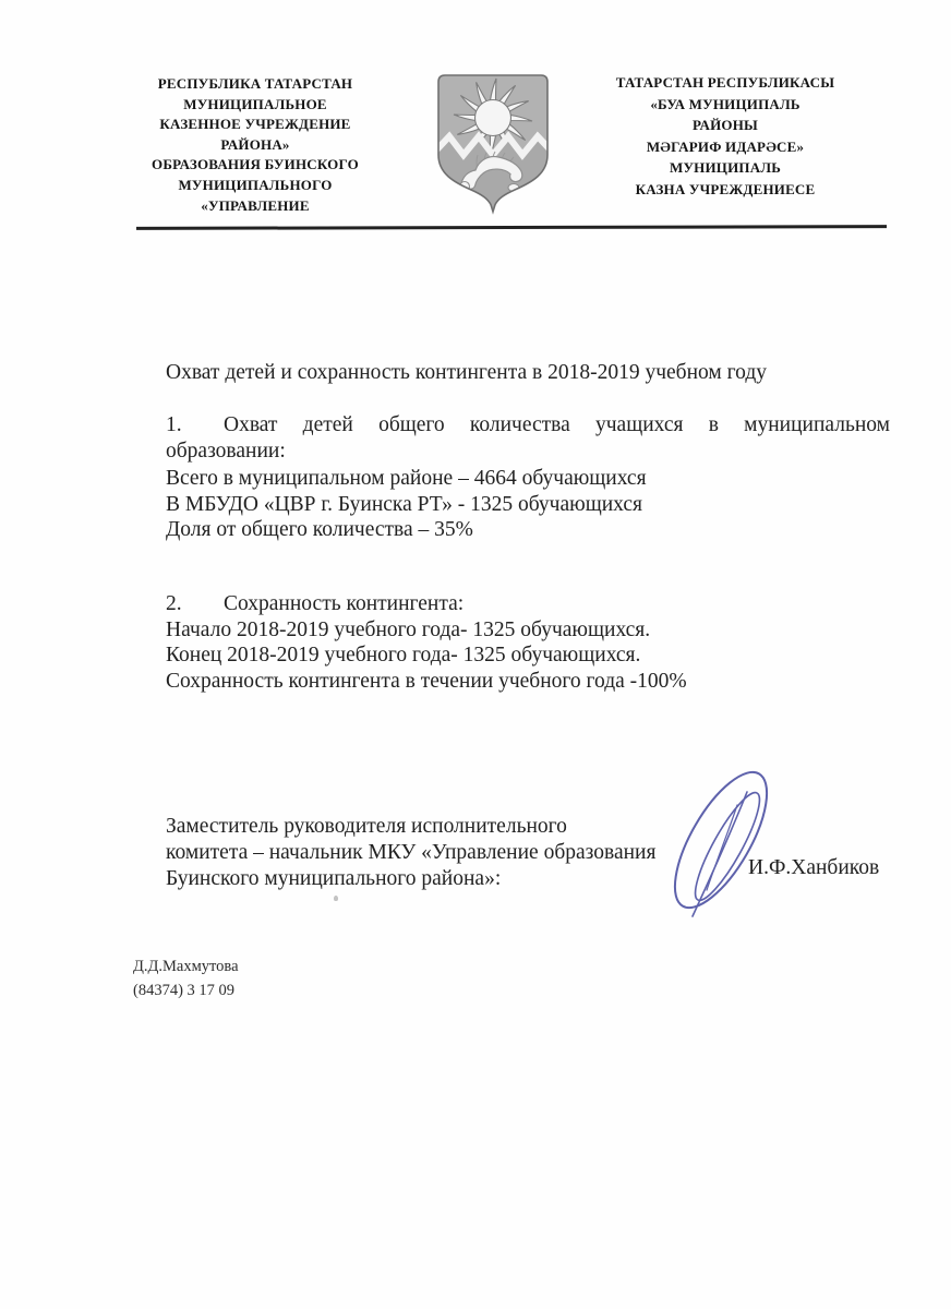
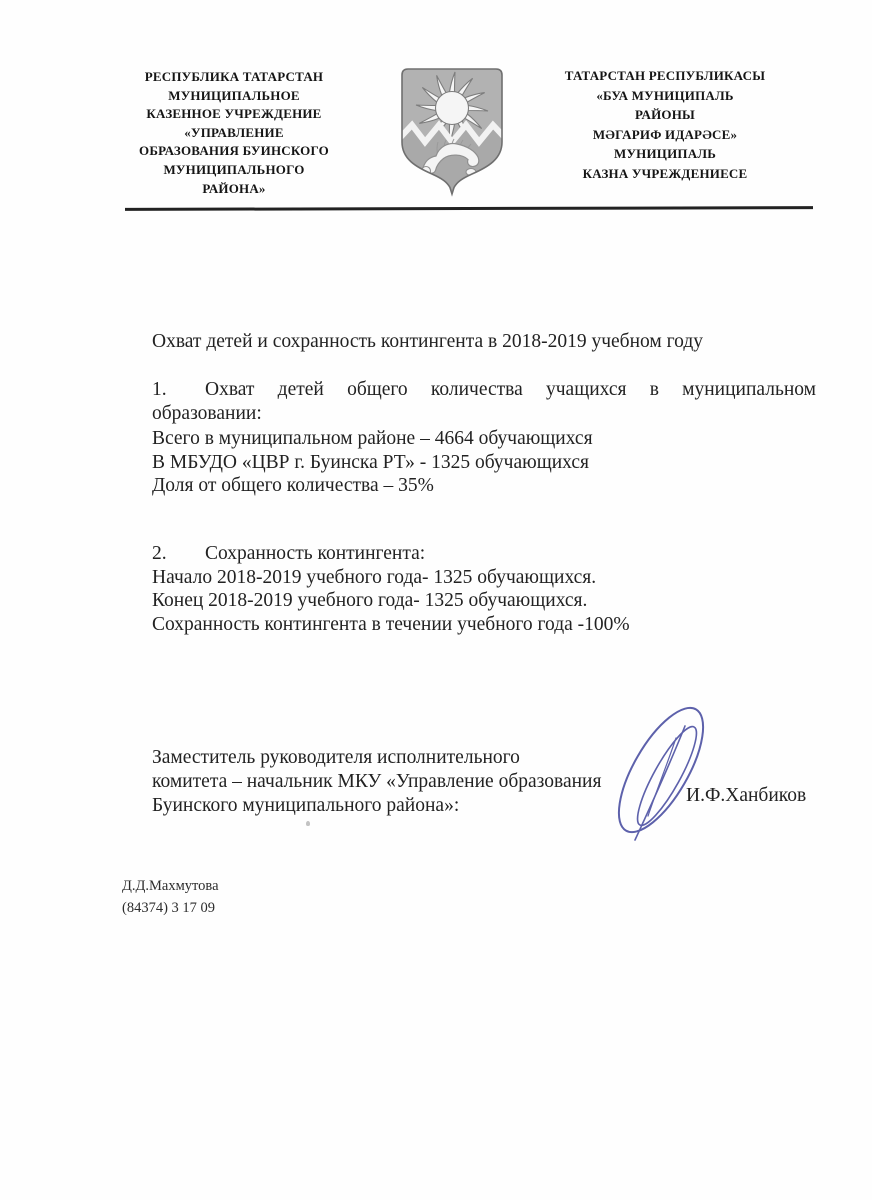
  РЕСПУБЛИКА ТАТАРСТАН
  МУНИЦИПАЛЬНОЕ
  КАЗЕННОЕ УЧРЕЖДЕНИЕ
- РАЙОНА»
+ «УПРАВЛЕНИЕ
  ОБРАЗОВАНИЯ БУИНСКОГО
  МУНИЦИПАЛЬНОГО
- «УПРАВЛЕНИЕ
+ РАЙОНА»
  ТАТАРСТАН РЕСПУБЛИКАСЫ
  «БУА МУНИЦИПАЛЬ
  РАЙОНЫ
  МӘГАРИФ ИДАРӘСЕ»
  МУНИЦИПАЛЬ
  КАЗНА УЧРЕЖДЕНИЕСЕ
  Охват детей и сохранность контингента в 2018-2019 учебном году
  1. Охват детей общего количества учащихся в муниципальном
  образовании:
  Всего в муниципальном районе – 4664 обучающихся
  В МБУДО «ЦВР г. Буинска РТ» - 1325 обучающихся
  Доля от общего количества – 35%
  2. Сохранность контингента:
  Начало 2018-2019 учебного года- 1325 обучающихся.
  Конец 2018-2019 учебного года- 1325 обучающихся.
  Сохранность контингента в течении учебного года -100%
  Заместитель руководителя исполнительного
  комитета – начальник МКУ «Управление образования
  Буинского муниципального района»:
  И.Ф.Ханбиков
  Д.Д.Махмутова
  (84374) 3 17 09
